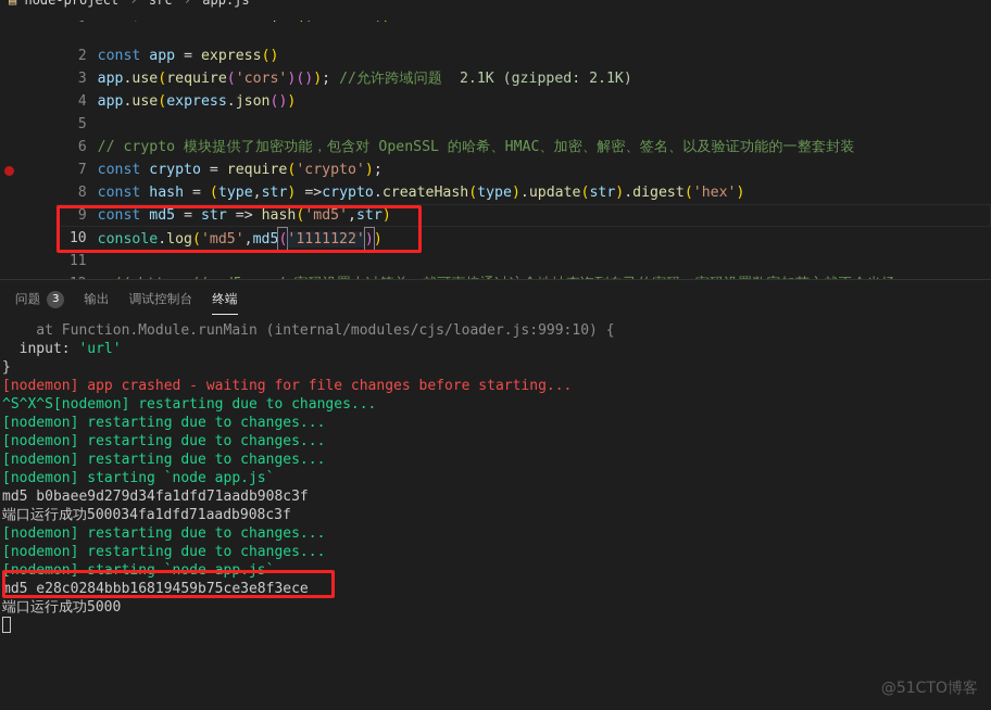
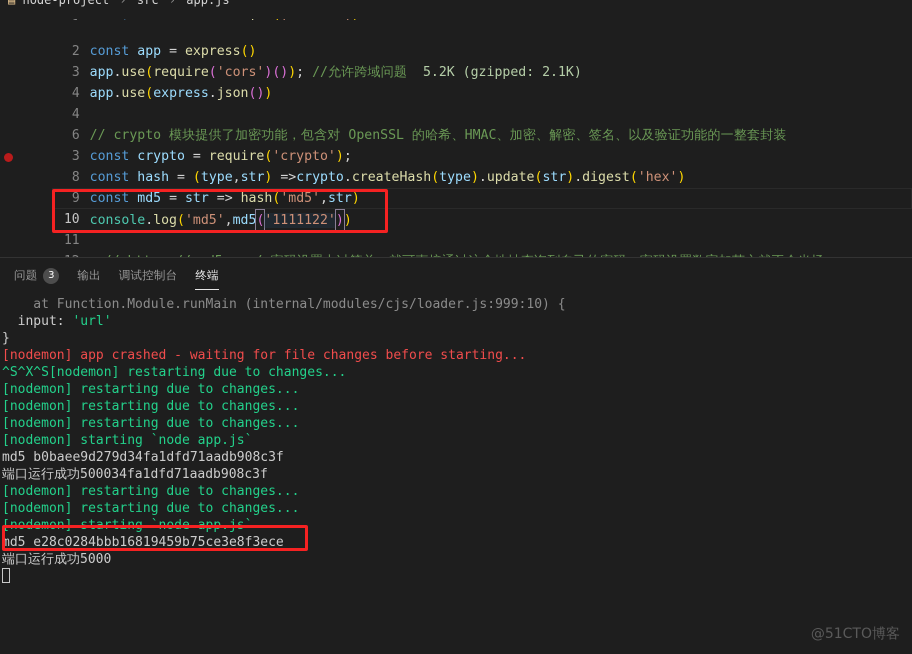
  ▤ node-project › src › app.js
  2 const app = express()
- 3 app.use(require('cors')()); //允许跨域问题 2.1K (gzipped: 2.1K)
+ 3 app.use(require('cors')()); //允许跨域问题 5.2K (gzipped: 2.1K)
  4 app.use(express.json())
- 5
+ 4
  6 // crypto 模块提供了加密功能，包含对 OpenSSL 的哈希、HMAC、加密、解密、签名、以及验证功能的一整套封装
- 7 const crypto = require('crypto');
+ 3 const crypto = require('crypto');
  8 const hash = (type,str) =>crypto.createHash(type).update(str).digest('hex')
  9 const md5 = str => hash('md5',str)
  10 console.log('md5',md5('1111122'))
  11
  问题
  3
  输出
  调试控制台
  终端
  at Function.Module.runMain (internal/modules/cjs/loader.js:999:10) {
  input: 'url'
  }
  [nodemon] app crashed - waiting for file changes before starting...
  ^S^X^S[nodemon] restarting due to changes...
  [nodemon] restarting due to changes...
  [nodemon] restarting due to changes...
  [nodemon] restarting due to changes...
  [nodemon] starting `node app.js`
  md5 b0baee9d279d34fa1dfd71aadb908c3f
  端口运行成功500034fa1dfd71aadb908c3f
  [nodemon] restarting due to changes...
  [nodemon] restarting due to changes...
  [nodemon] starting `node app.js`
  md5 e28c0284bbb16819459b75ce3e8f3ece
  端口运行成功5000
  @51CTO博客
